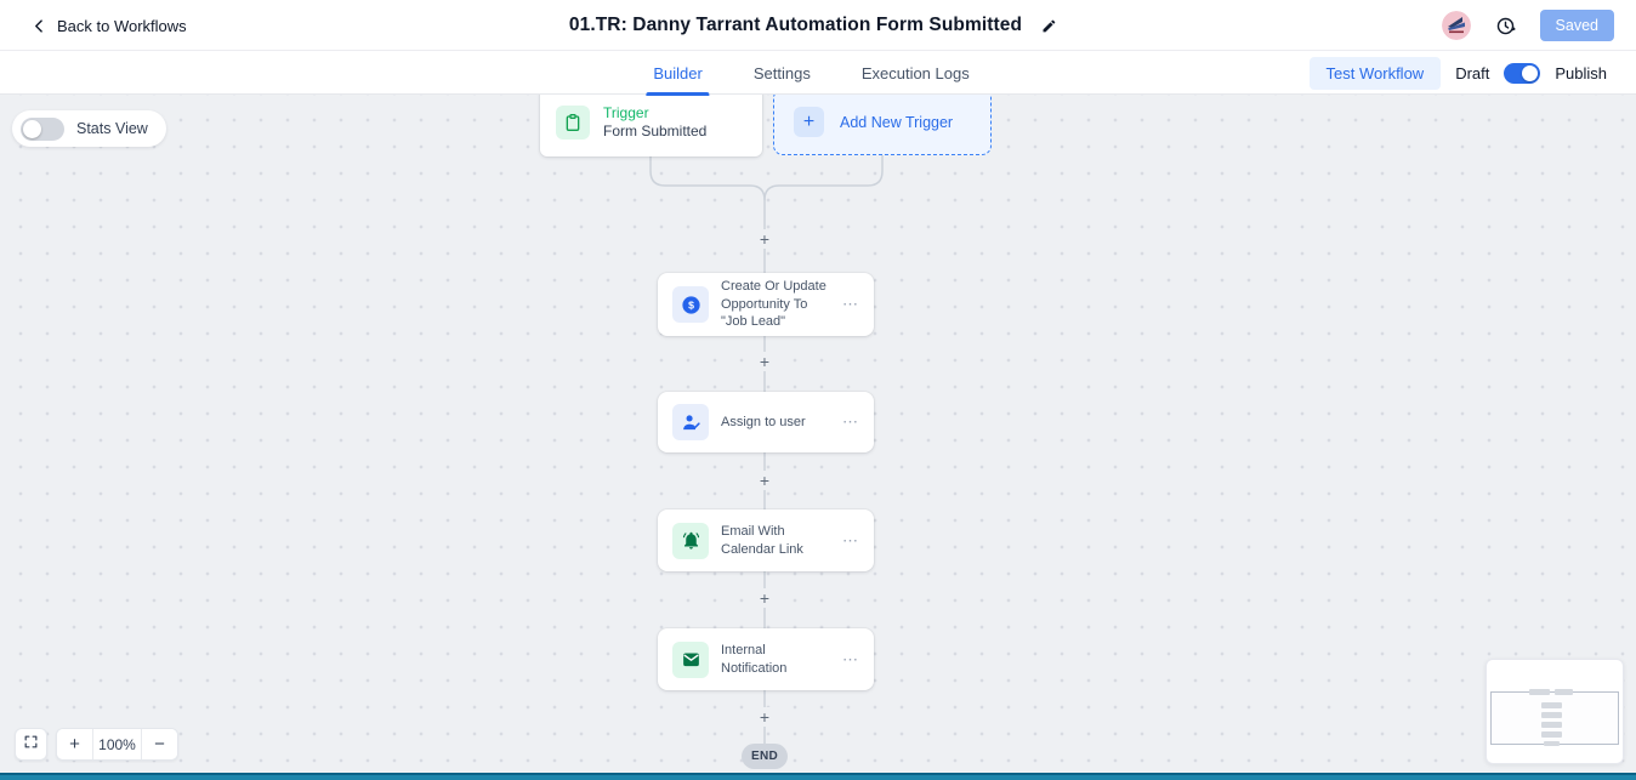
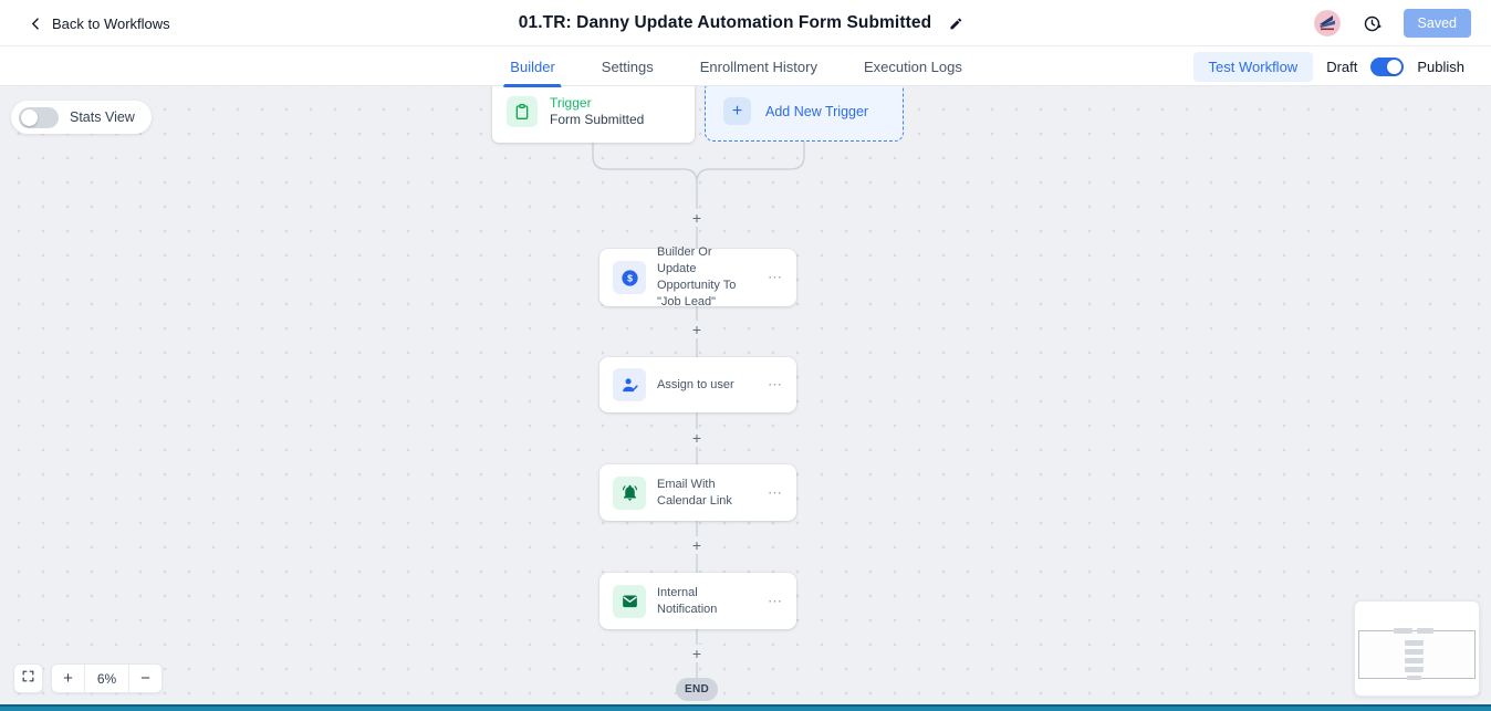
  Back to Workflows
- 01.TR: Danny Tarrant Automation Form Submitted
+ 01.TR: Danny Update Automation Form Submitted
  Saved
  Builder
  Settings
+ Enrollment History
  Execution Logs
  Test Workflow
  Draft
  Publish
  Stats View
  Trigger
  Form Submitted
  +
  Add New Trigger
  +
  +
  +
  +
  +
  $
- Create Or Update Opportunity To "Job Lead"
+ Builder Or Update Opportunity To "Job Lead"
  ⋯
  Assign to user
  ⋯
  Email With Calendar Link
  ⋯
  Internal Notification
  ⋯
  END
  +
- 100%
+ 6%
  −
